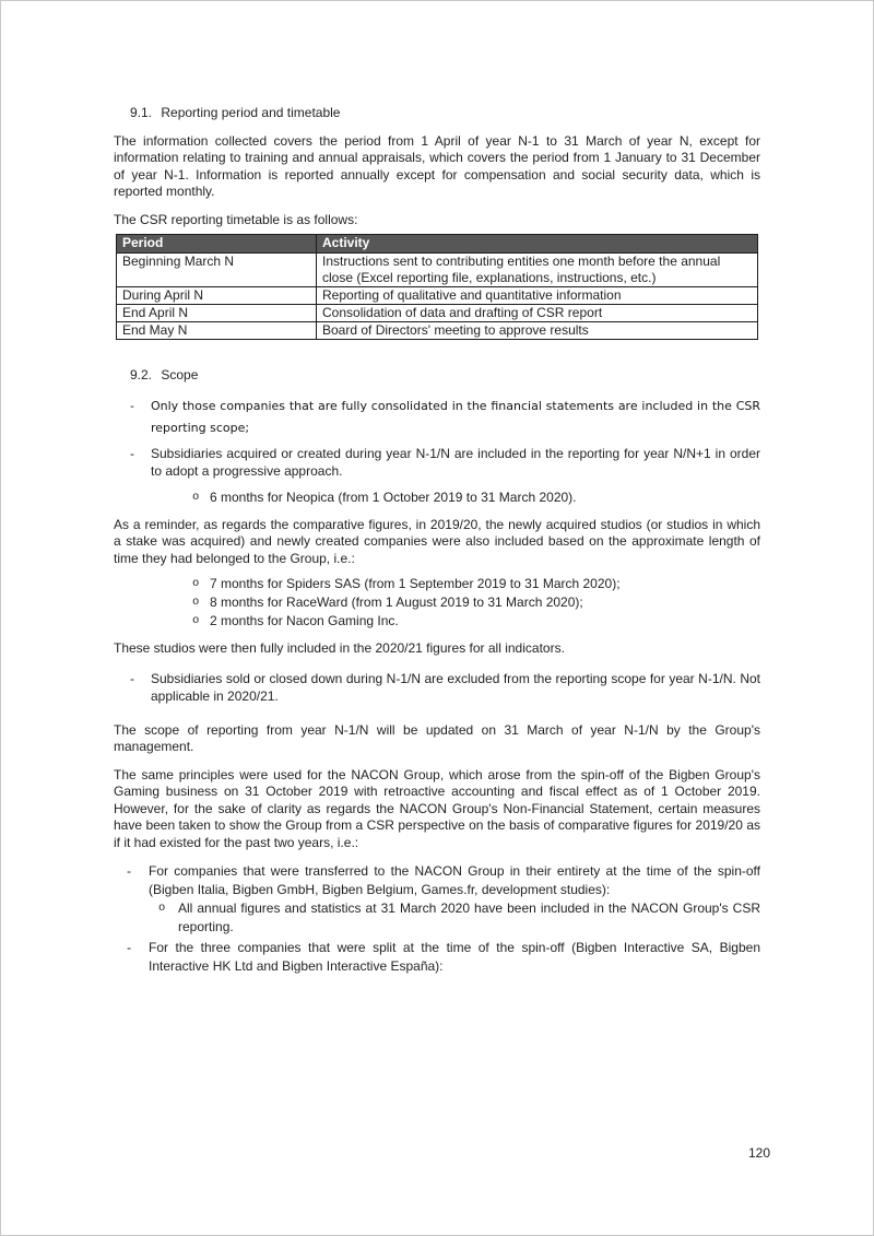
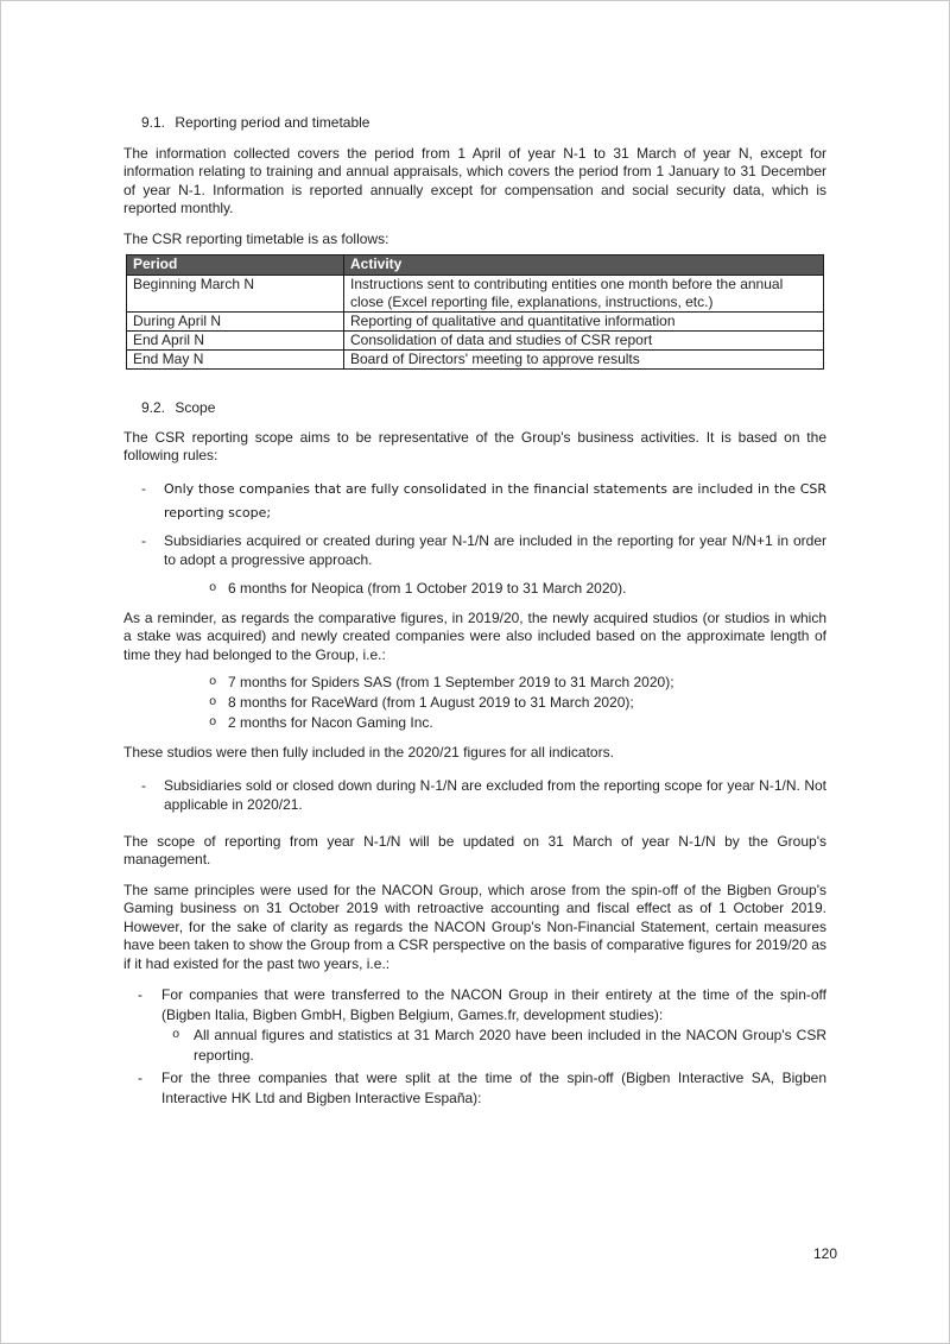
  9.1. Reporting period and timetable
  The information collected covers the period from 1 April of year N-1 to 31 March of year N, except for information relating to training and annual appraisals, which covers the period from 1 January to 31 December of year N-1. Information is reported annually except for compensation and social security data, which is reported monthly.
  The CSR reporting timetable is as follows:
  Period	Activity
  Beginning March N	Instructions sent to contributing entities one month before the annual close (Excel reporting file, explanations, instructions, etc.)
  During April N	Reporting of qualitative and quantitative information
- End April N	Consolidation of data and drafting of CSR report
+ End April N	Consolidation of data and studies of CSR report
  End May N	Board of Directors' meeting to approve results
  9.2. Scope
+ The CSR reporting scope aims to be representative of the Group's business activities. It is based on the following rules:
  -
  Only those companies that are fully consolidated in the financial statements are included in the CSR reporting scope;
  -
  Subsidiaries acquired or created during year N-1/N are included in the reporting for year N/N+1 in order to adopt a progressive approach.
  o
  6 months for Neopica (from 1 October 2019 to 31 March 2020).
  As a reminder, as regards the comparative figures, in 2019/20, the newly acquired studios (or studios in which a stake was acquired) and newly created companies were also included based on the approximate length of time they had belonged to the Group, i.e.:
  o
  7 months for Spiders SAS (from 1 September 2019 to 31 March 2020);
  o
  8 months for RaceWard (from 1 August 2019 to 31 March 2020);
  o
  2 months for Nacon Gaming Inc.
  These studios were then fully included in the 2020/21 figures for all indicators.
  -
  Subsidiaries sold or closed down during N-1/N are excluded from the reporting scope for year N-1/N. Not applicable in 2020/21.
  The scope of reporting from year N-1/N will be updated on 31 March of year N-1/N by the Group's management.
  The same principles were used for the NACON Group, which arose from the spin-off of the Bigben Group's Gaming business on 31 October 2019 with retroactive accounting and fiscal effect as of 1 October 2019. However, for the sake of clarity as regards the NACON Group's Non-Financial Statement, certain measures have been taken to show the Group from a CSR perspective on the basis of comparative figures for 2019/20 as if it had existed for the past two years, i.e.:
  -
  For companies that were transferred to the NACON Group in their entirety at the time of the spin-off (Bigben Italia, Bigben GmbH, Bigben Belgium, Games.fr, development studies):
  o
  All annual figures and statistics at 31 March 2020 have been included in the NACON Group's CSR reporting.
  -
  For the three companies that were split at the time of the spin-off (Bigben Interactive SA, Bigben Interactive HK Ltd and Bigben Interactive España):
  120
